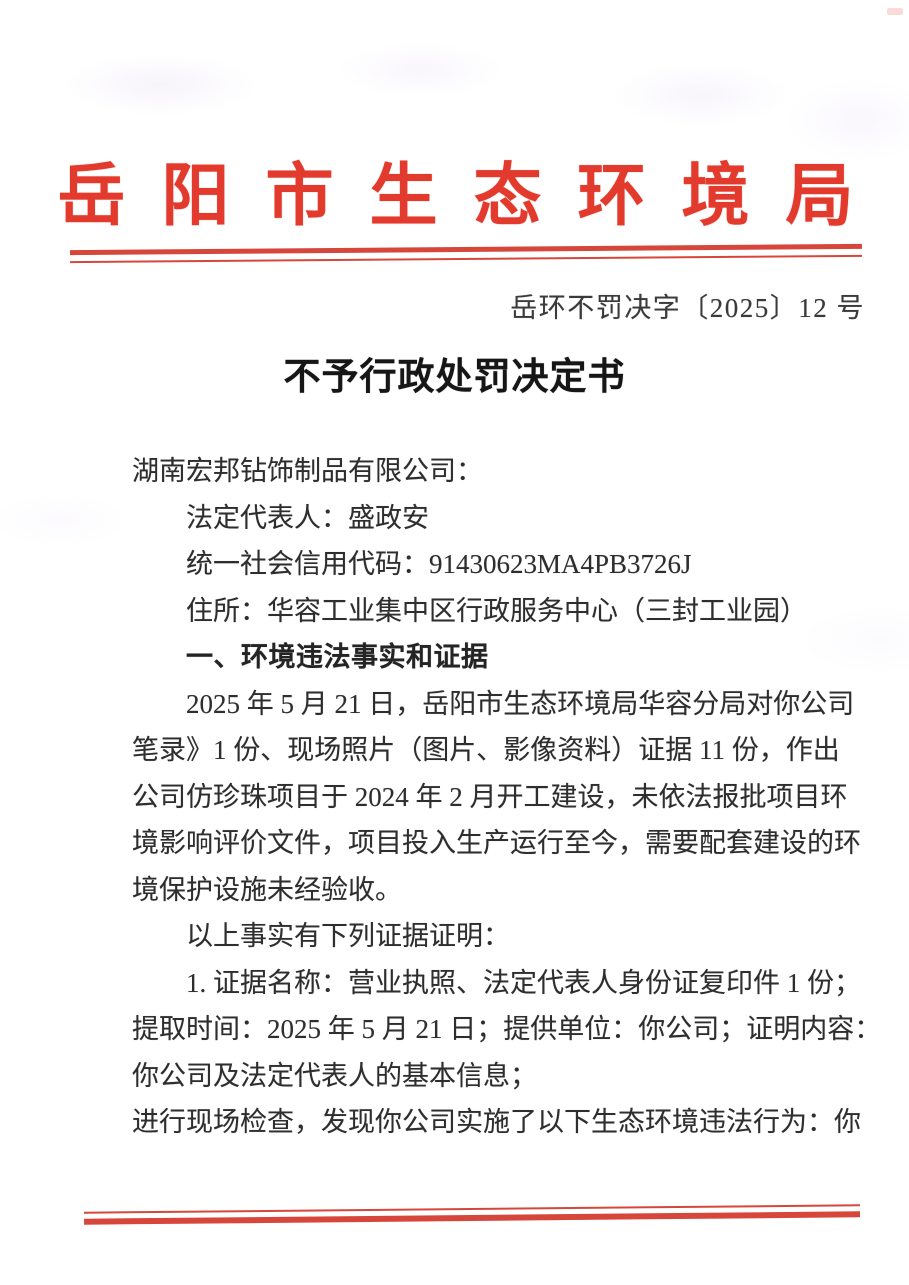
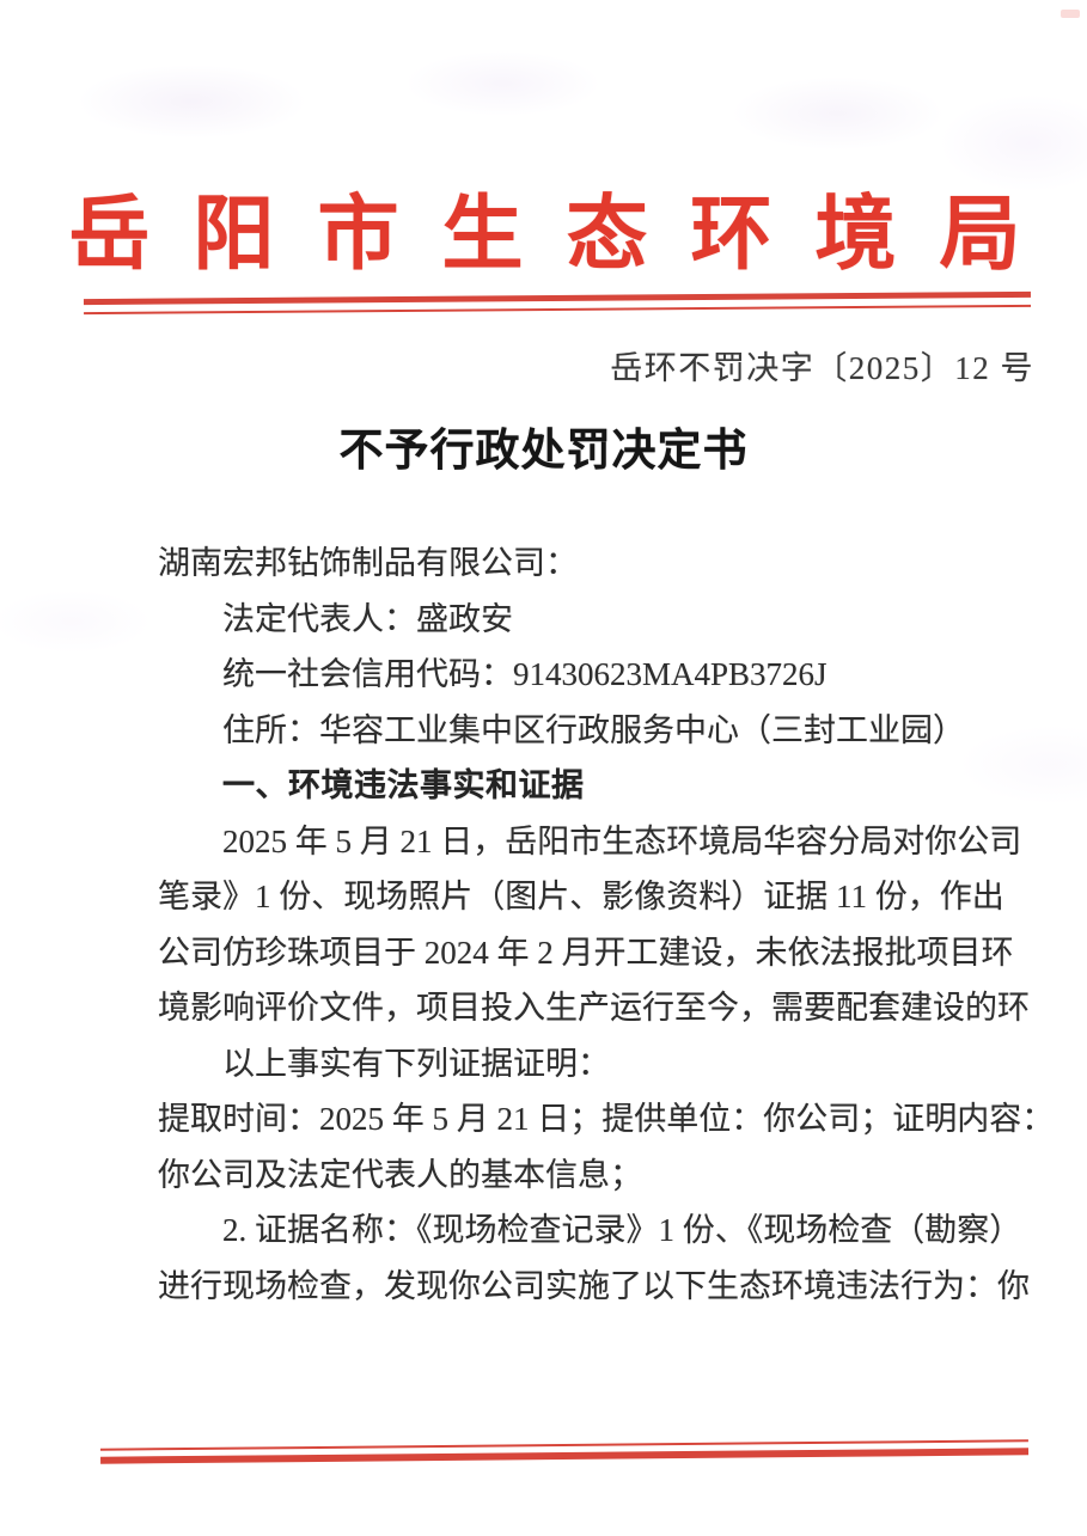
  岳阳市生态环境局
  岳环不罚决字〔2025〕12 号
  不予行政处罚决定书
  湖南宏邦钻饰制品有限公司：
  法定代表人：盛政安
  统一社会信用代码：91430623MA4PB3726J
  住所：华容工业集中区行政服务中心（三封工业园）
  一、环境违法事实和证据
  2025 年 5 月 21 日，岳阳市生态环境局华容分局对你公司
  笔录》1 份、现场照片（图片、影像资料）证据 11 份，作出
  公司仿珍珠项目于 2024 年 2 月开工建设，未依法报批项目环
  境影响评价文件，项目投入生产运行至今，需要配套建设的环
- 境保护设施未经验收。
  以上事实有下列证据证明：
- 1. 证据名称：营业执照、法定代表人身份证复印件 1 份；
  提取时间：2025 年 5 月 21 日；提供单位：你公司；证明内容：
  你公司及法定代表人的基本信息；
+ 2. 证据名称：《现场检查记录》1 份、《现场检查（勘察）
  进行现场检查，发现你公司实施了以下生态环境违法行为：你
